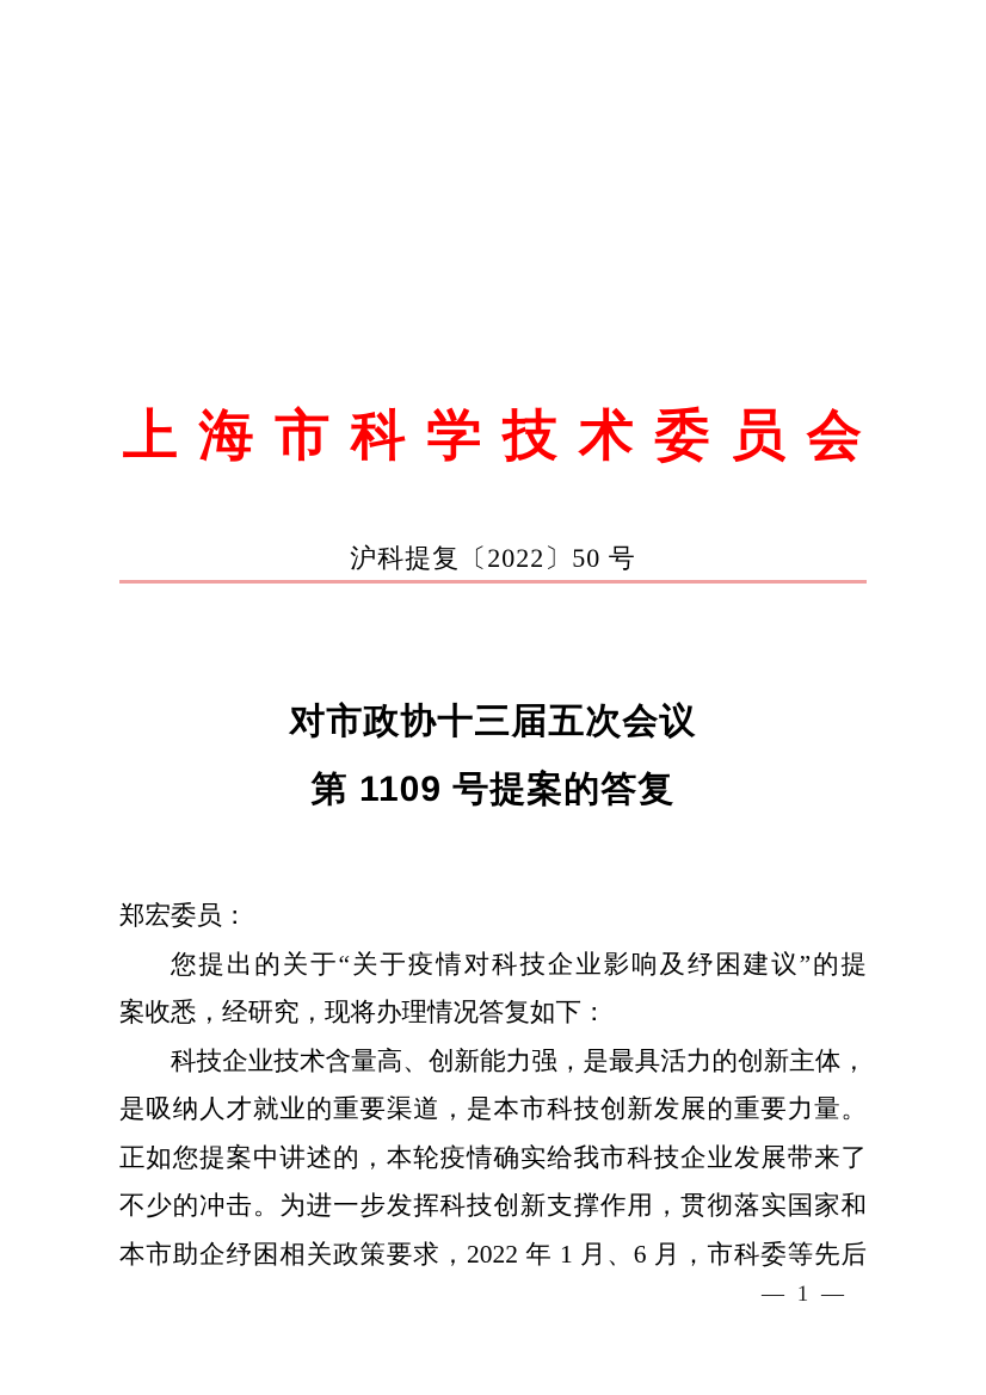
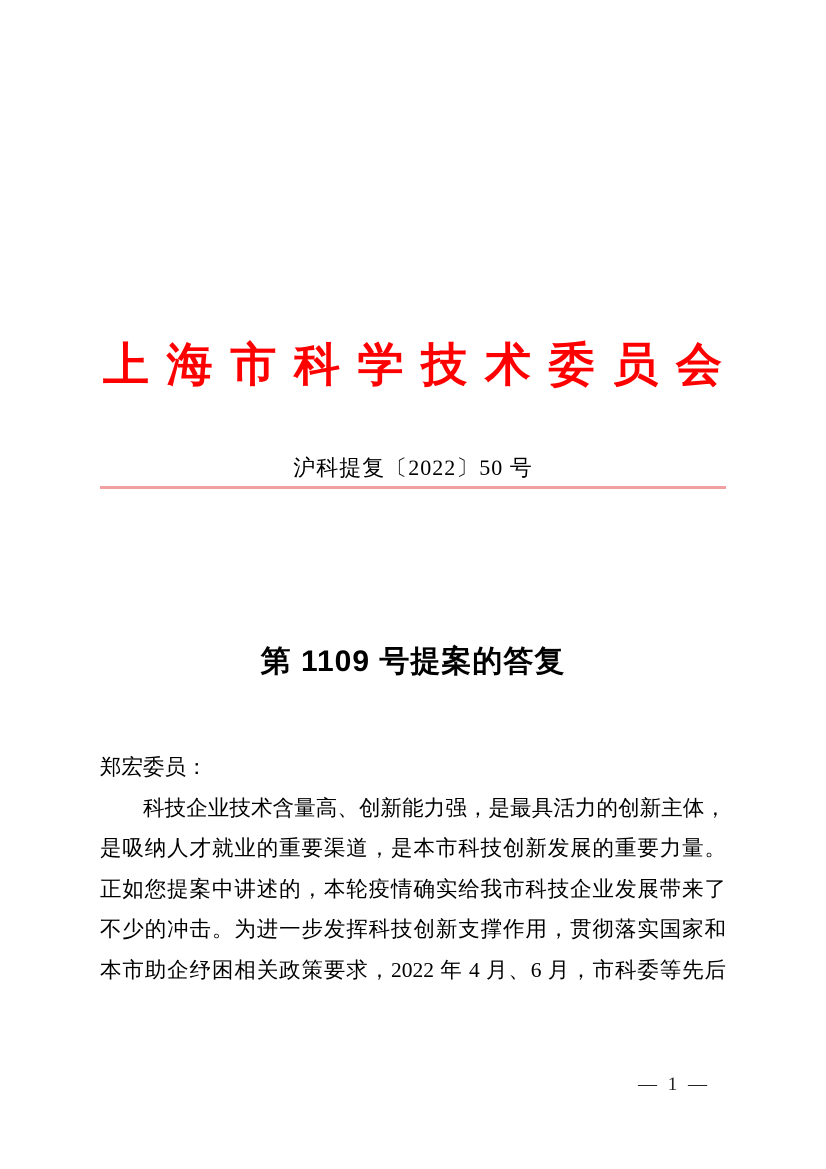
  上
  海
  市
  科
  学
  技
  术
  委
  员
  会
  沪科提复〔2022〕50 号
- 对市政协十三届五次会议
  第 1109 号提案的答复
  郑宏委员：
- 您提出的关于“关于疫情对科技企业影响及纾困建议”的提
- 案收悉，经研究，现将办理情况答复如下：
  科技企业技术含量高、创新能力强，是最具活力的创新主体，
  是吸纳人才就业的重要渠道，是本市科技创新发展的重要力量。
  正如您提案中讲述的，本轮疫情确实给我市科技企业发展带来了
  不少的冲击。为进一步发挥科技创新支撑作用，贯彻落实国家和
- 本市助企纾困相关政策要求，2022 年 1 月、6 月，市科委等先后
+ 本市助企纾困相关政策要求，2022 年 4 月、6 月，市科委等先后
  — 1 —
